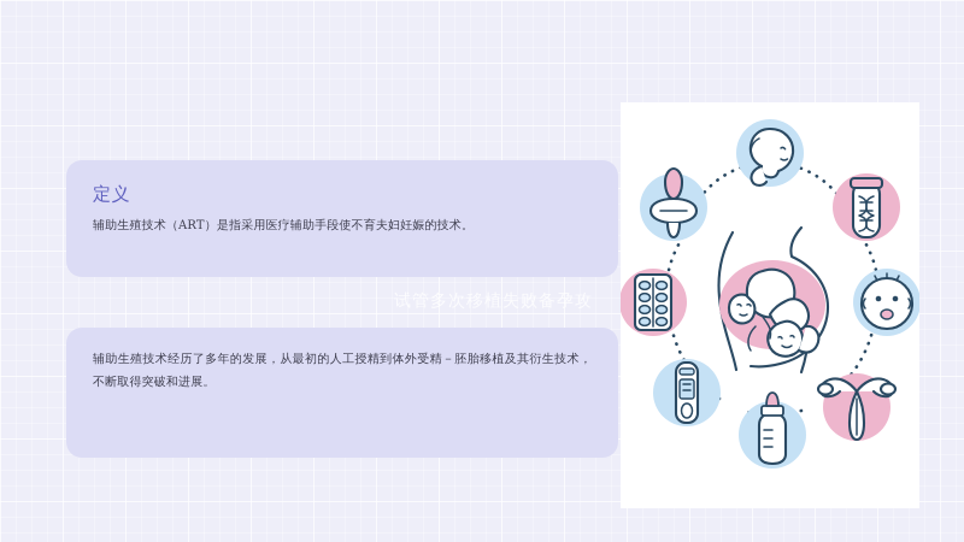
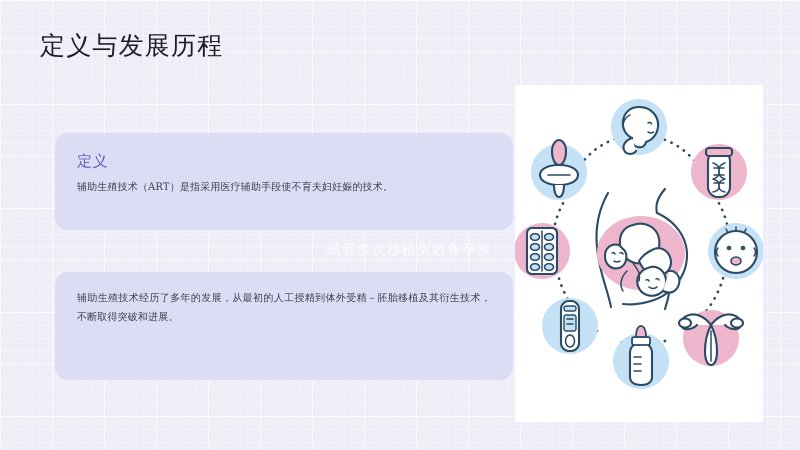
+ 定义与发展历程
  定义
  辅助生殖技术（ART）是指采用医疗辅助手段使不育夫妇妊娠的技术。
  辅助生殖技术经历了多年的发展，从最初的人工授精到体外受精－胚胎移植及其衍生技术，不断取得突破和进展。
